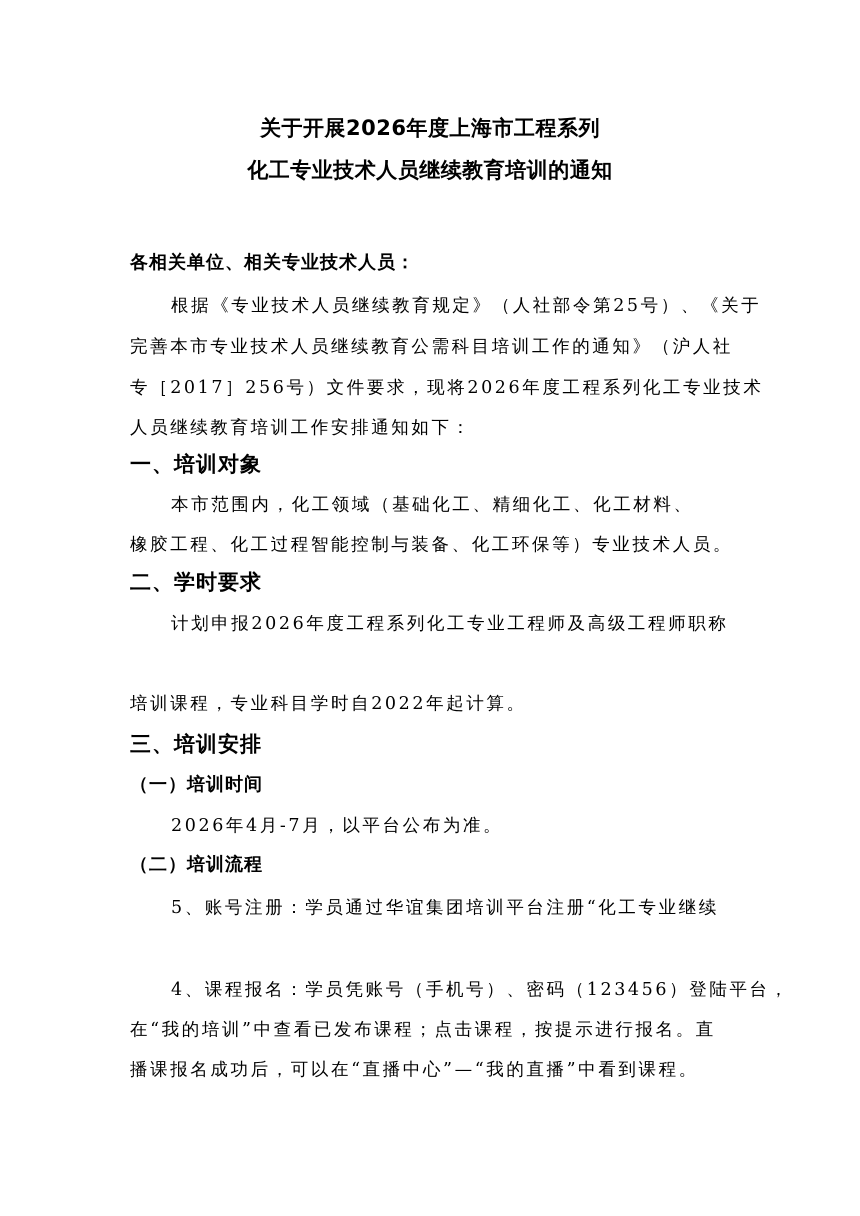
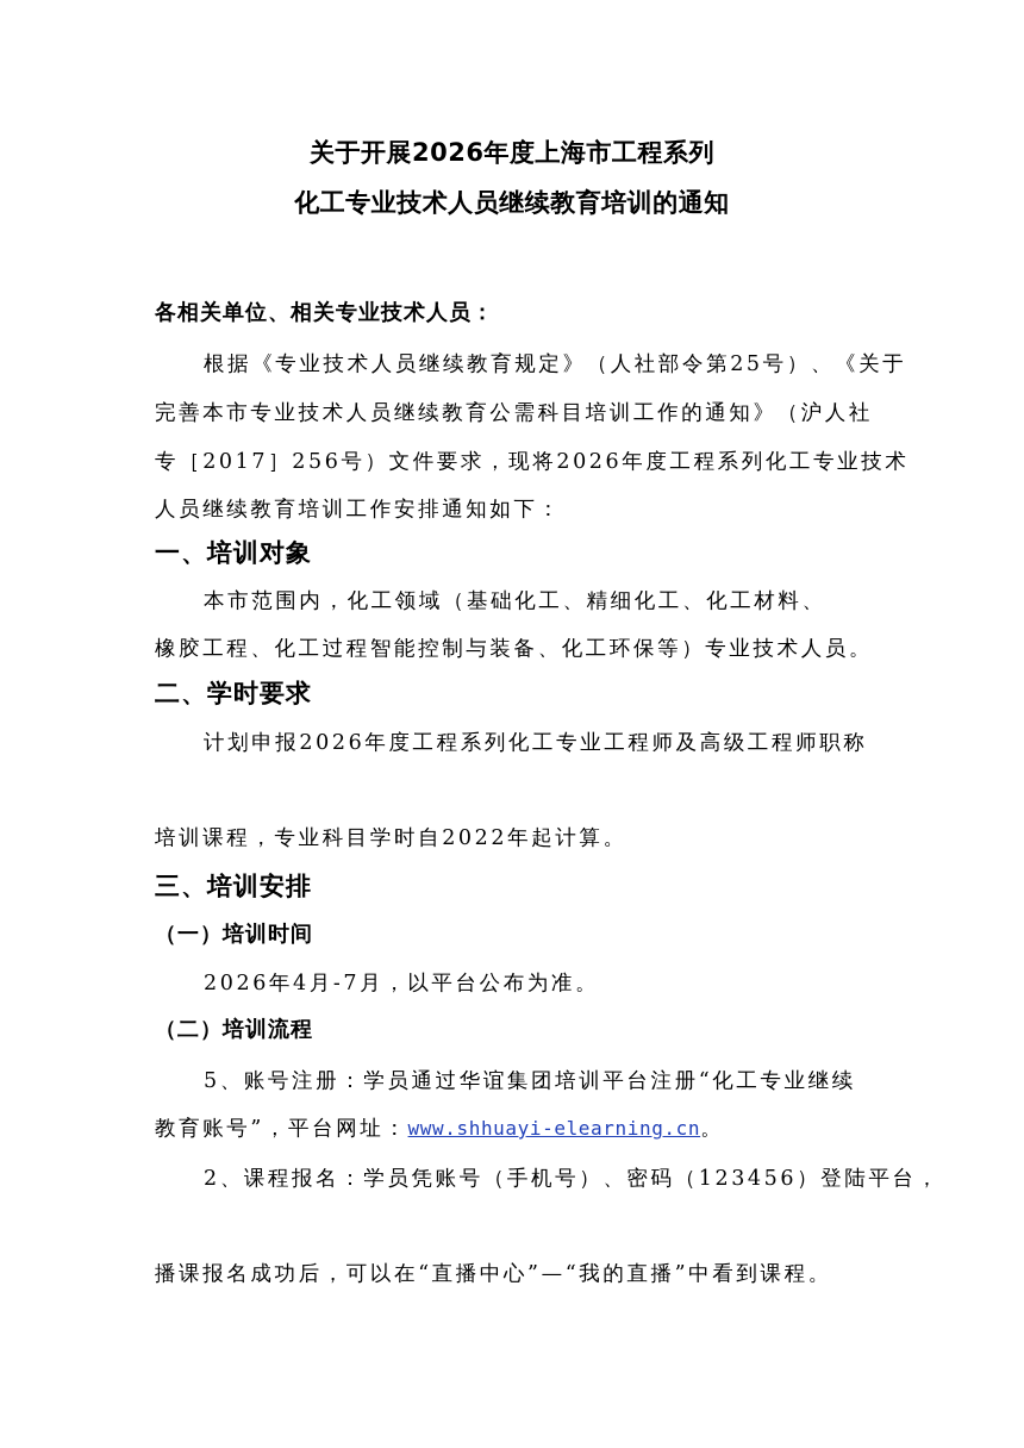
  关于开展2026年度上海市工程系列
  化工专业技术人员继续教育培训的通知
  各相关单位、相关专业技术人员：
  根据《专业技术人员继续教育规定》（人社部令第25号）、《关于
  完善本市专业技术人员继续教育公需科目培训工作的通知》（沪人社
  专［2017］256号）文件要求，现将2026年度工程系列化工专业技术
  人员继续教育培训工作安排通知如下：
  一、培训对象
  本市范围内，化工领域（基础化工、精细化工、化工材料、
  橡胶工程、化工过程智能控制与装备、化工环保等）专业技术人员。
  二、学时要求
  计划申报2026年度工程系列化工专业工程师及高级工程师职称
  培训课程，专业科目学时自2022年起计算。
  三、培训安排
  （一）培训时间
  2026年4月-7月，以平台公布为准。
  （二）培训流程
  5、账号注册：学员通过华谊集团培训平台注册“化工专业继续
+ 教育账号”，平台网址：www.shhuayi-elearning.cn。
- 4、课程报名：学员凭账号（手机号）、密码（123456）登陆平台，
+ 2、课程报名：学员凭账号（手机号）、密码（123456）登陆平台，
- 在“我的培训”中查看已发布课程；点击课程，按提示进行报名。直
  播课报名成功后，可以在“直播中心”—“我的直播”中看到课程。
